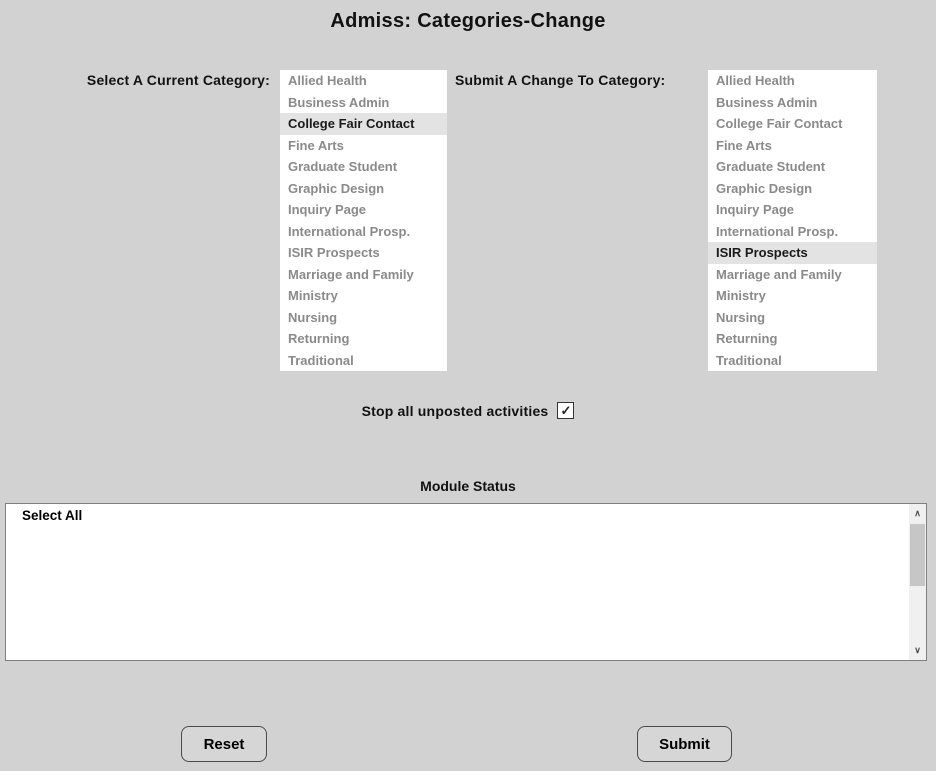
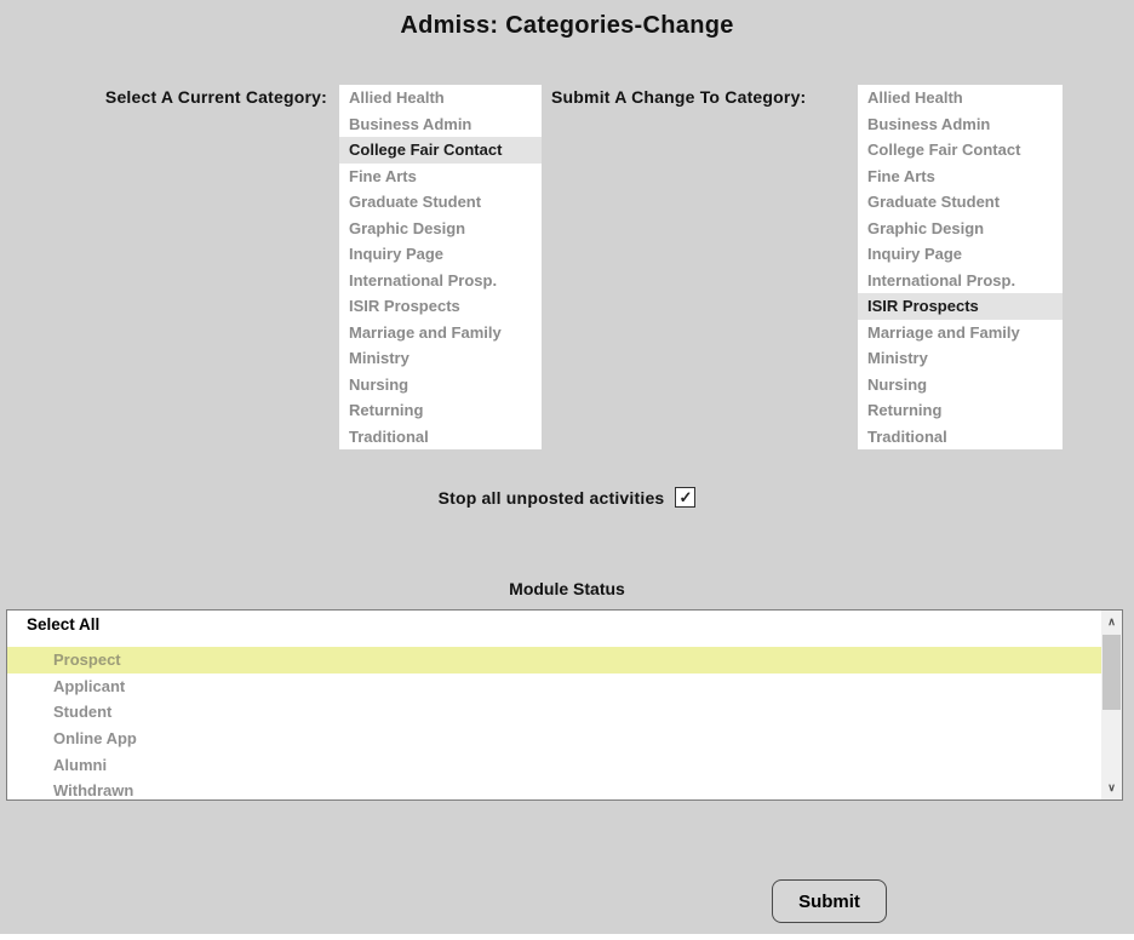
  Admiss: Categories-Change
  Select A Current Category:
  Allied Health
  Business Admin
  College Fair Contact
  Fine Arts
  Graduate Student
  Graphic Design
  Inquiry Page
  International Prosp.
  ISIR Prospects
  Marriage and Family
  Ministry
  Nursing
  Returning
  Traditional
  Submit A Change To Category:
  Allied Health
  Business Admin
  College Fair Contact
  Fine Arts
  Graduate Student
  Graphic Design
  Inquiry Page
  International Prosp.
  ISIR Prospects
  Marriage and Family
  Ministry
  Nursing
  Returning
  Traditional
  Stop all unposted activities
  ✓
  Module Status
  Select All
+ Prospect
+ Applicant
+ Student
+ Online App
+ Alumni
+ Withdrawn
  ∧
  ∨
- Reset
  Submit
